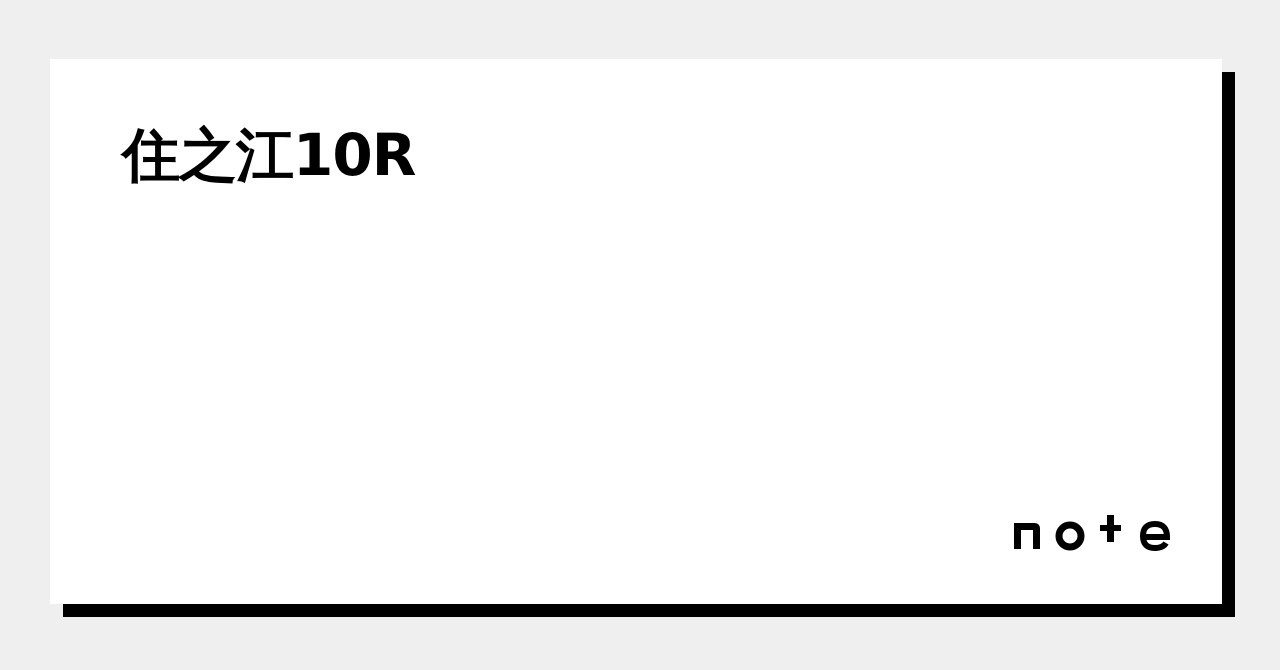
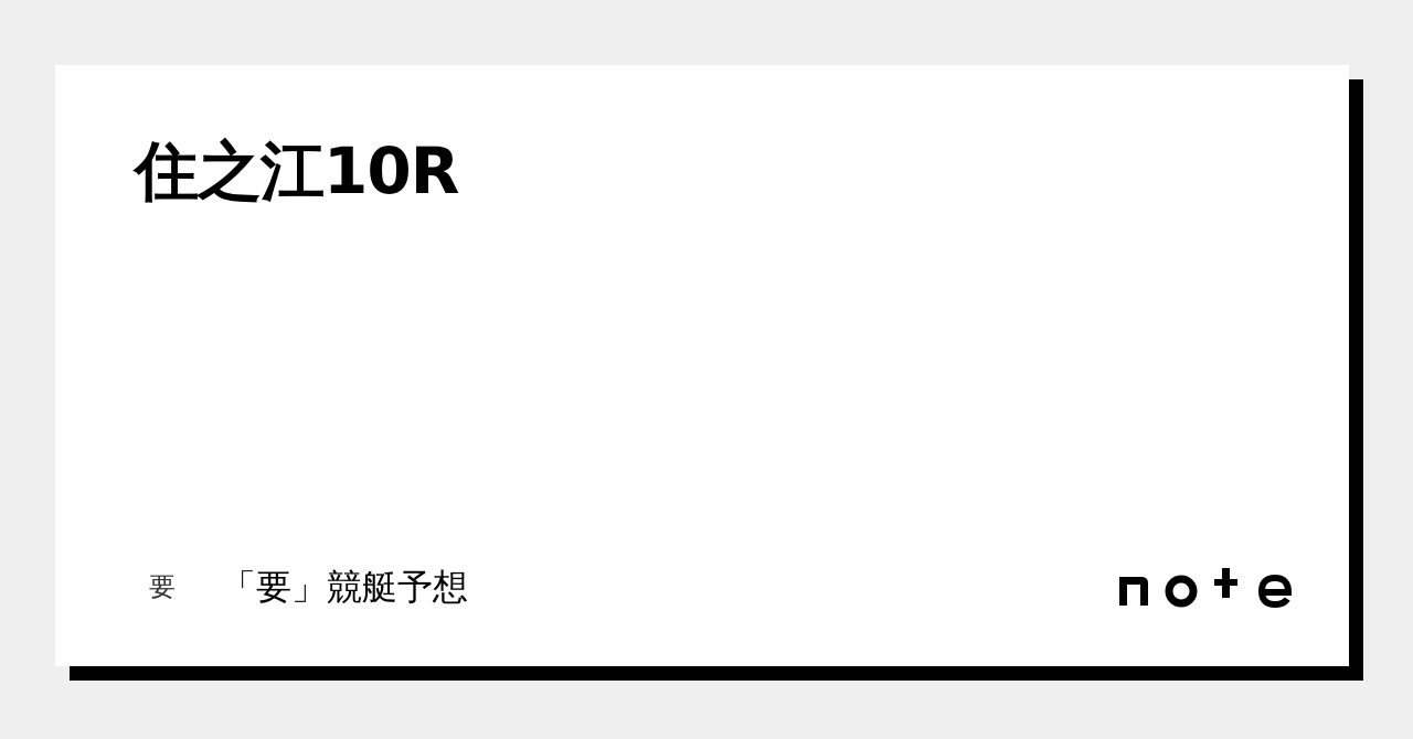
  住之江10R
+ 要
+ 「要」競艇予想
